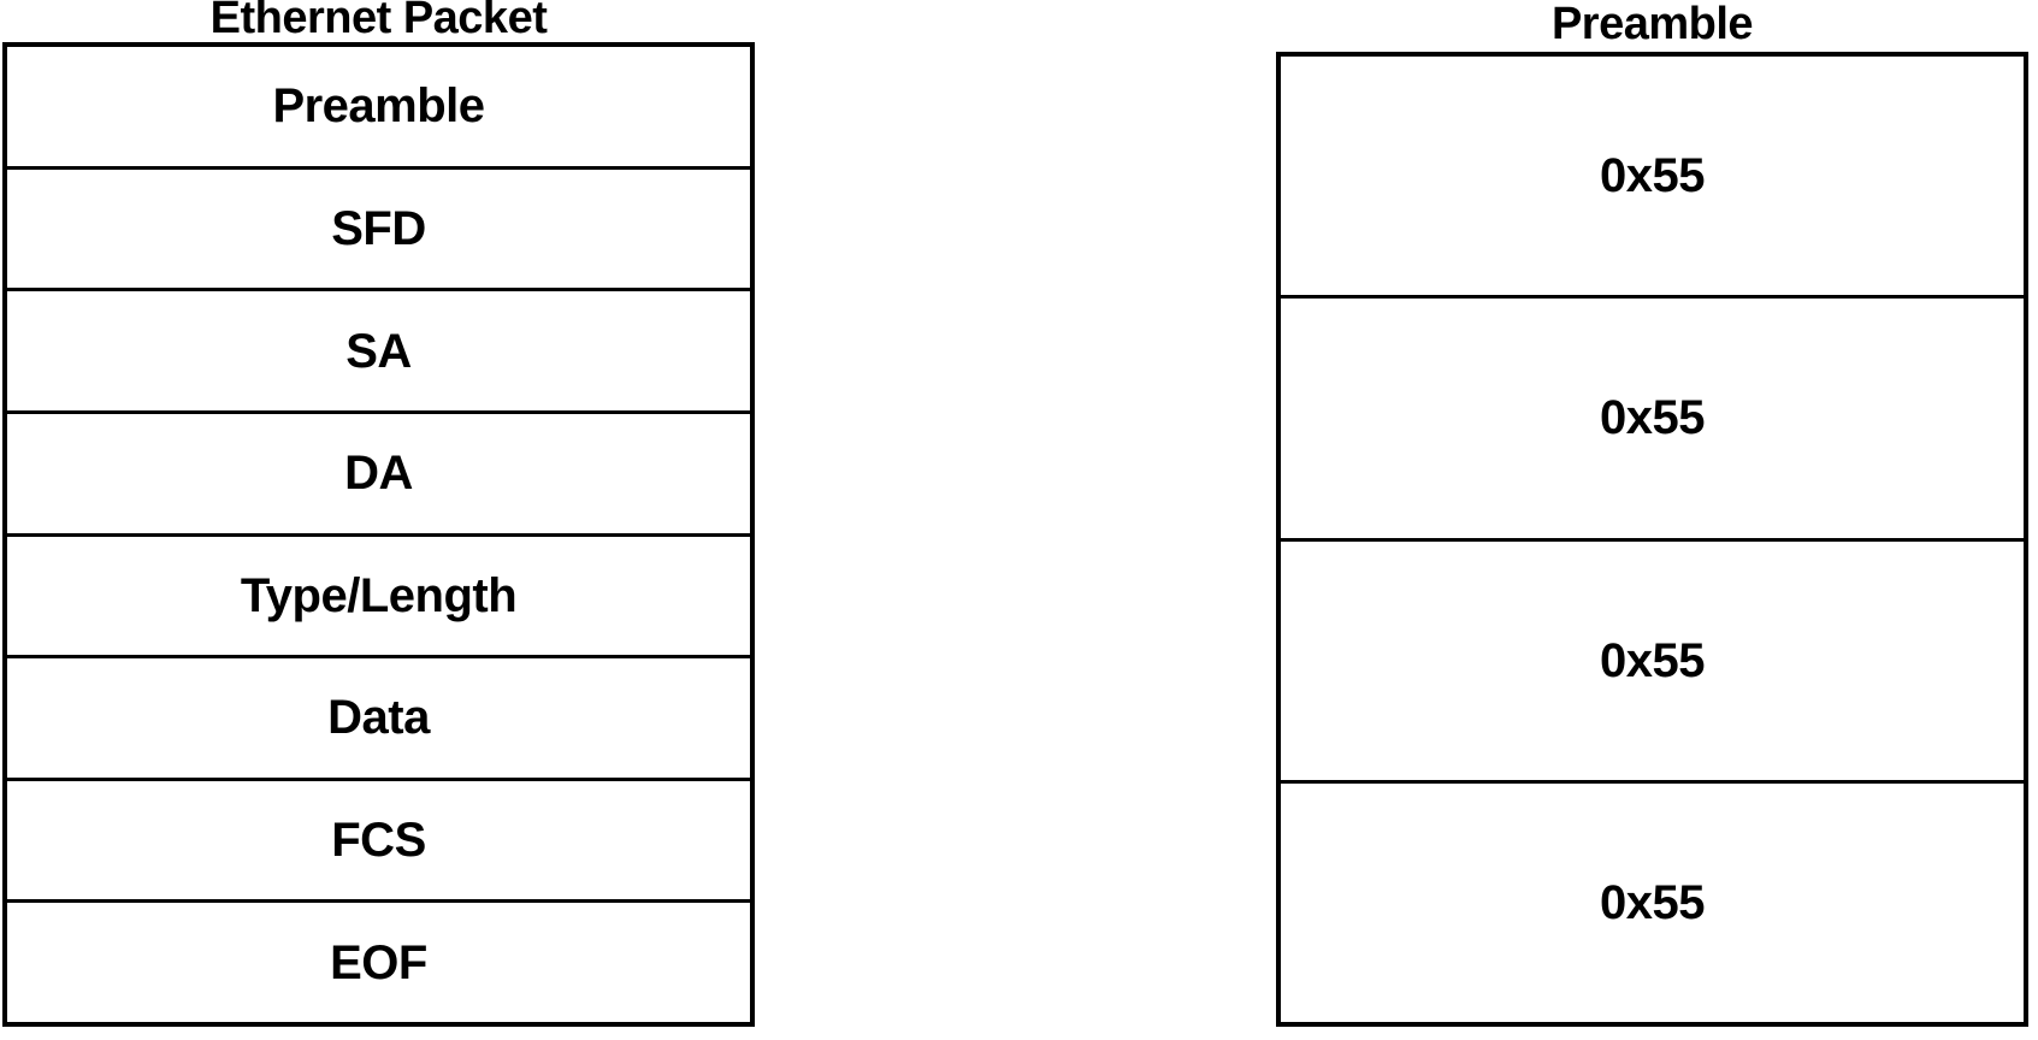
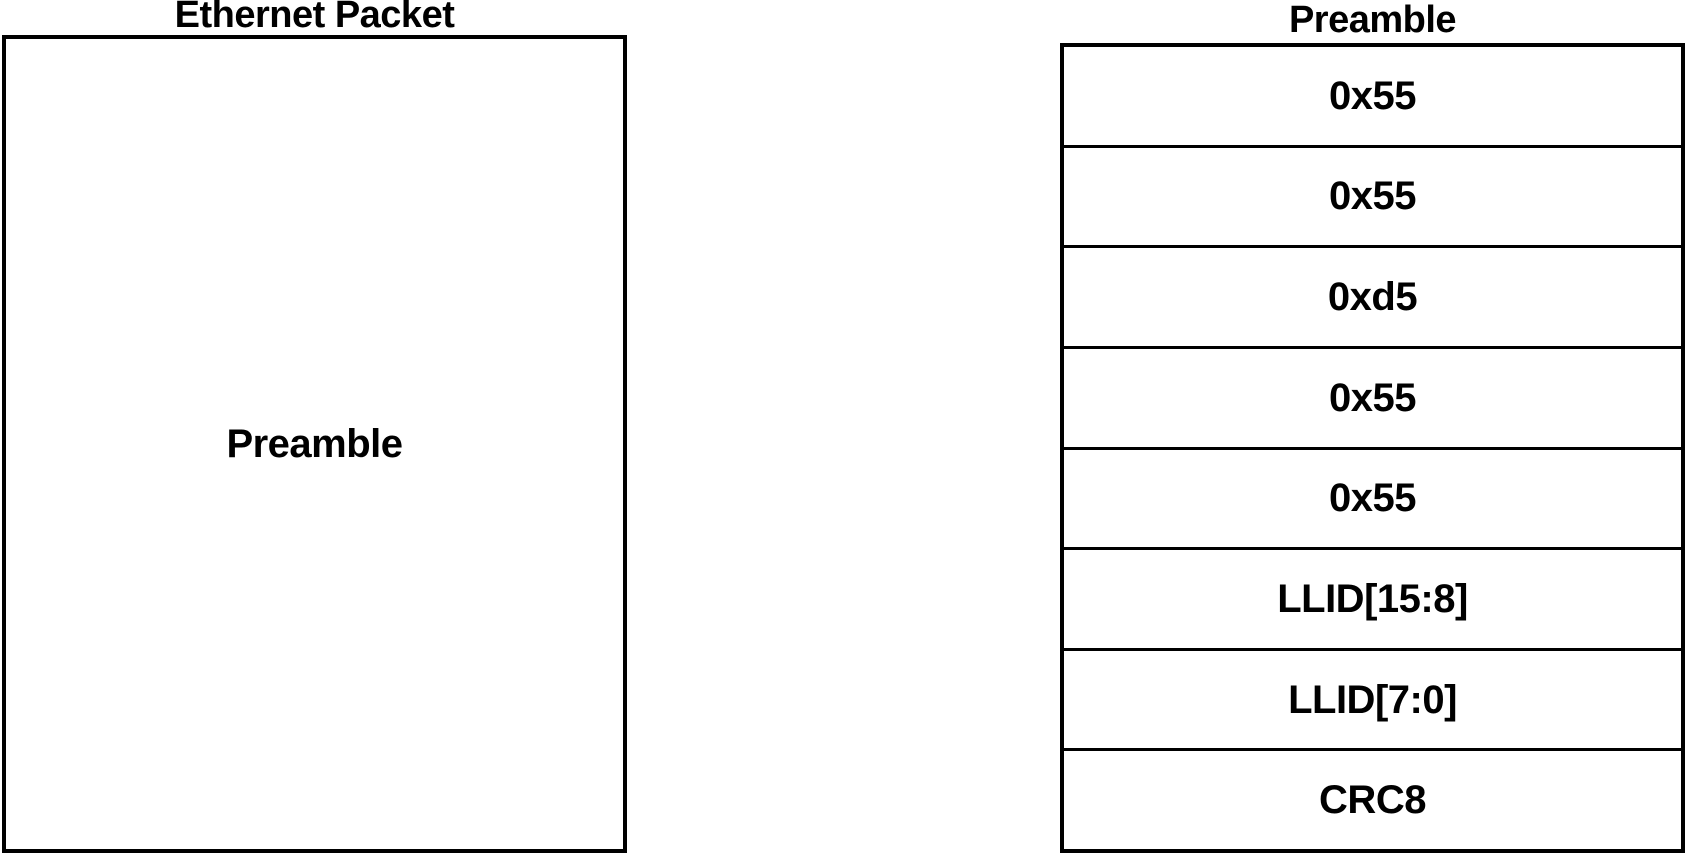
  Ethernet Packet
  Preamble
- SFD
- SA
- DA
- Type/Length
- Data
- FCS
- EOF
  Preamble
  0x55
  0x55
+ 0xd5
  0x55
  0x55
+ LLID[15:8]
+ LLID[7:0]
+ CRC8
